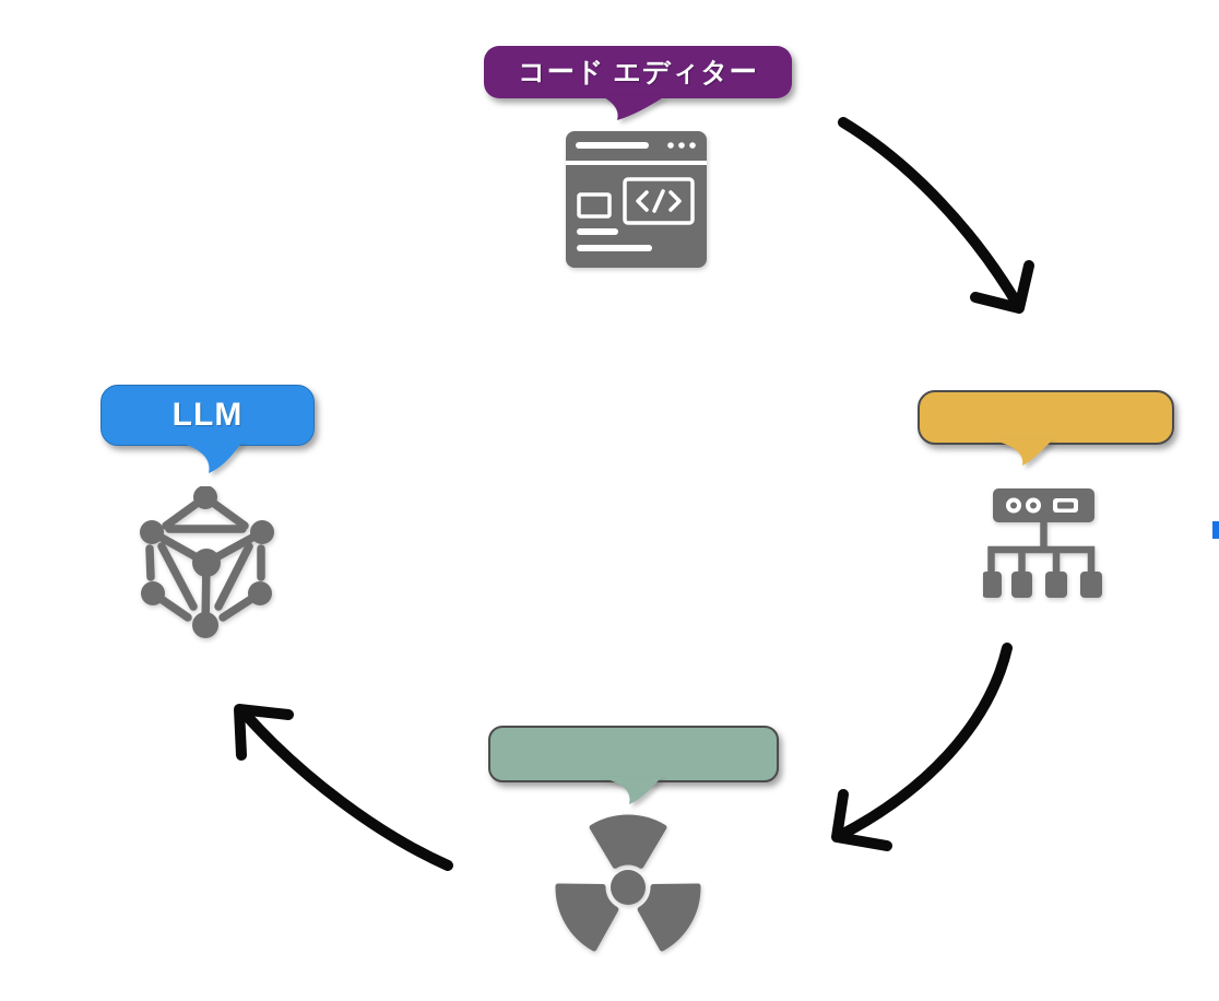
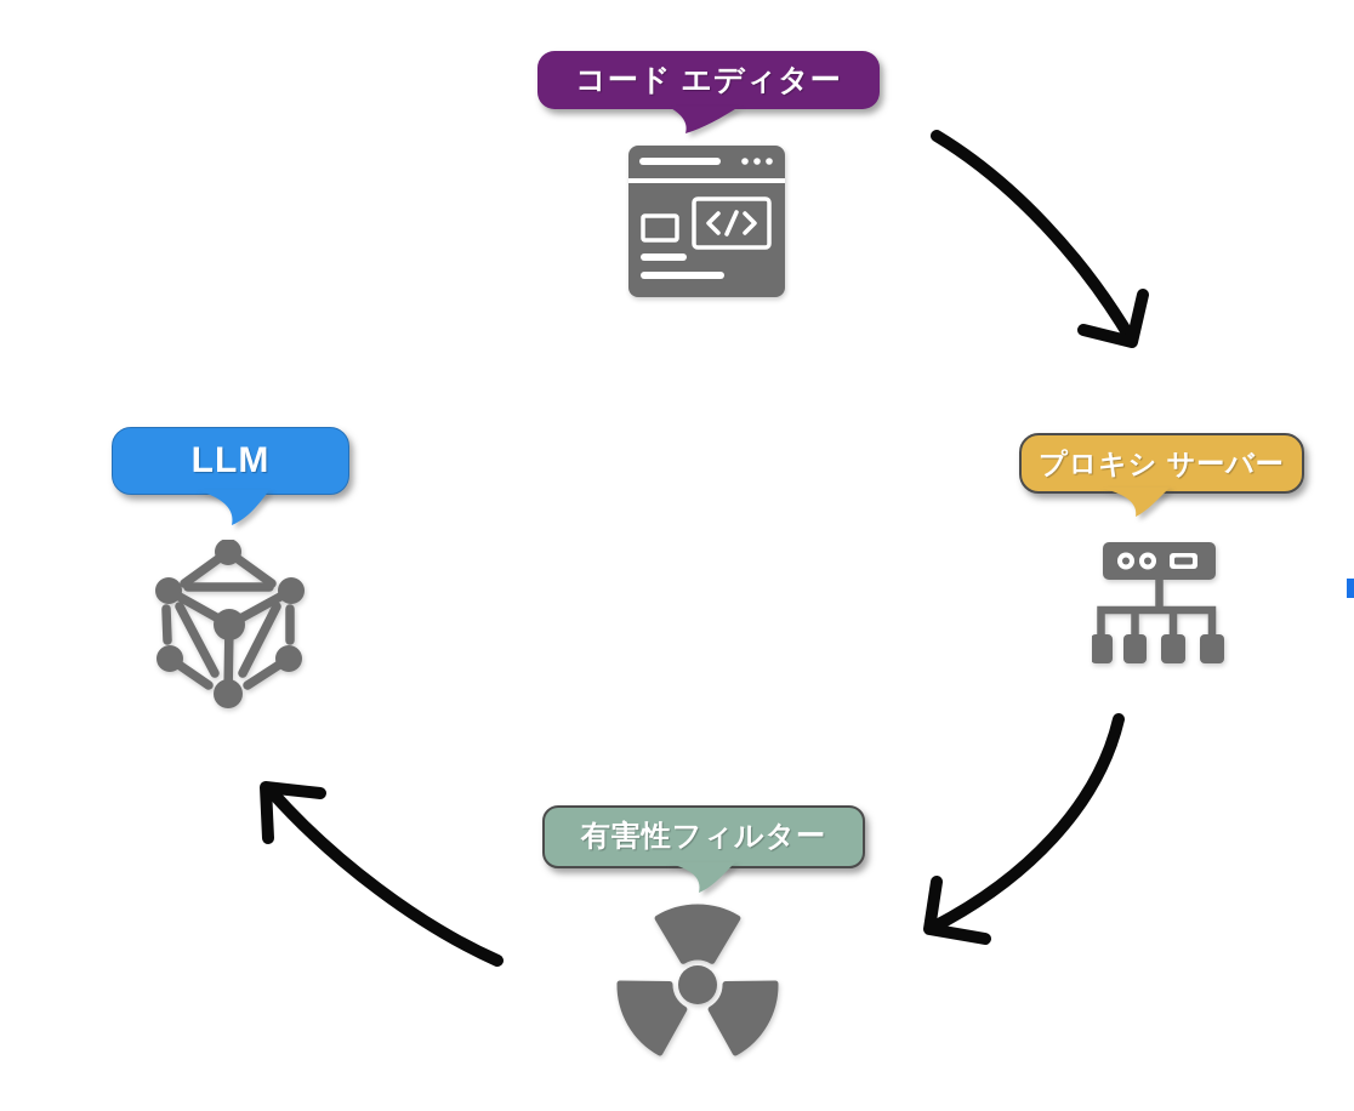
  コード エディター
+ プロキシ サーバー
+ 有害性フィルター
  LLM
